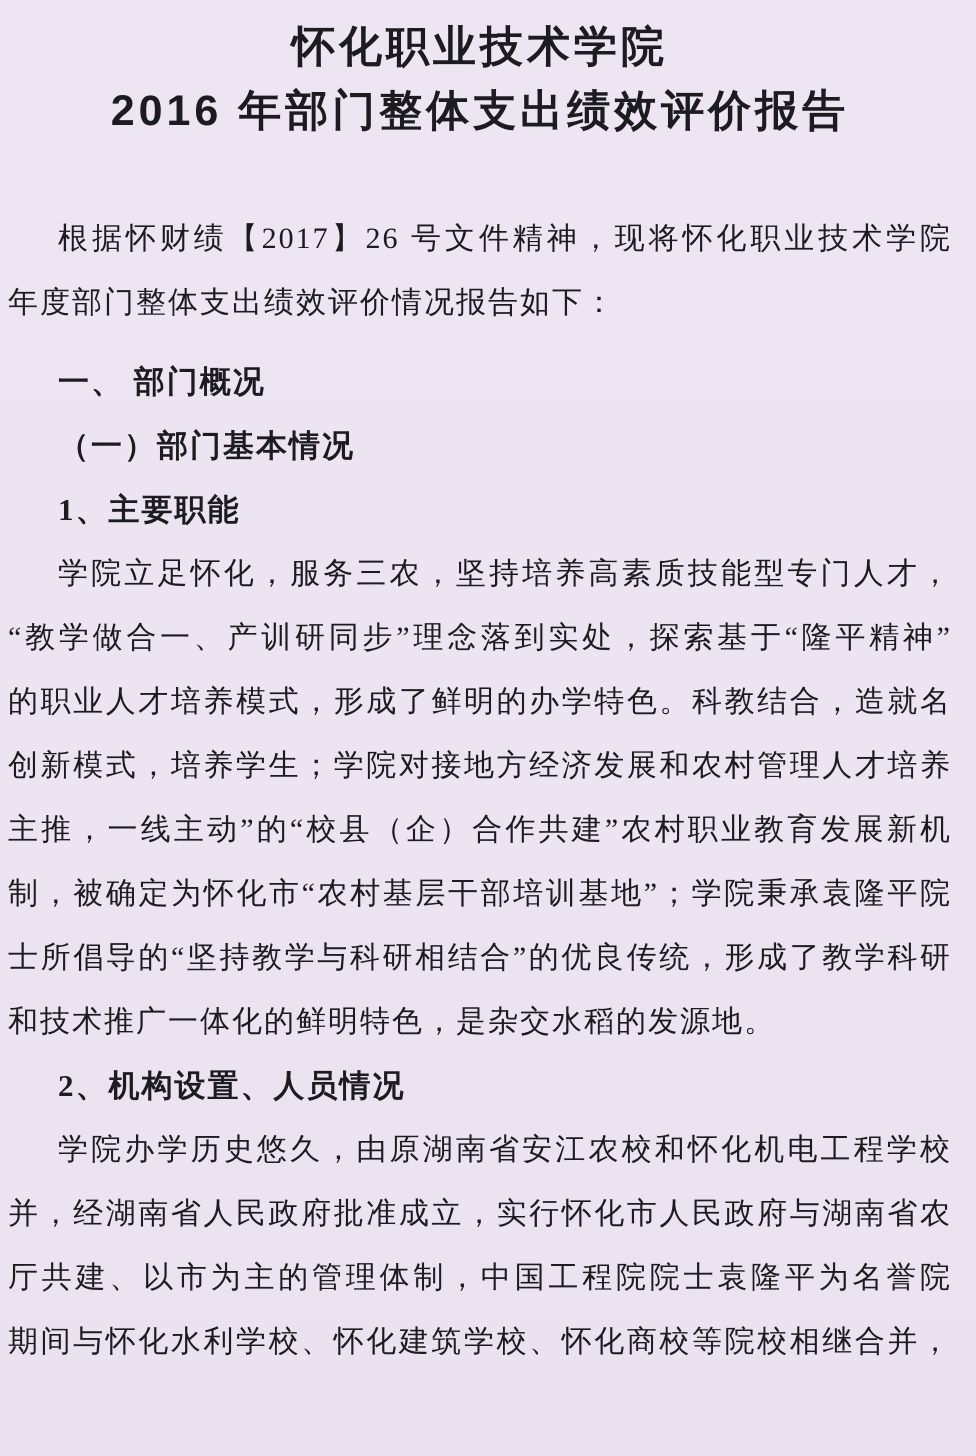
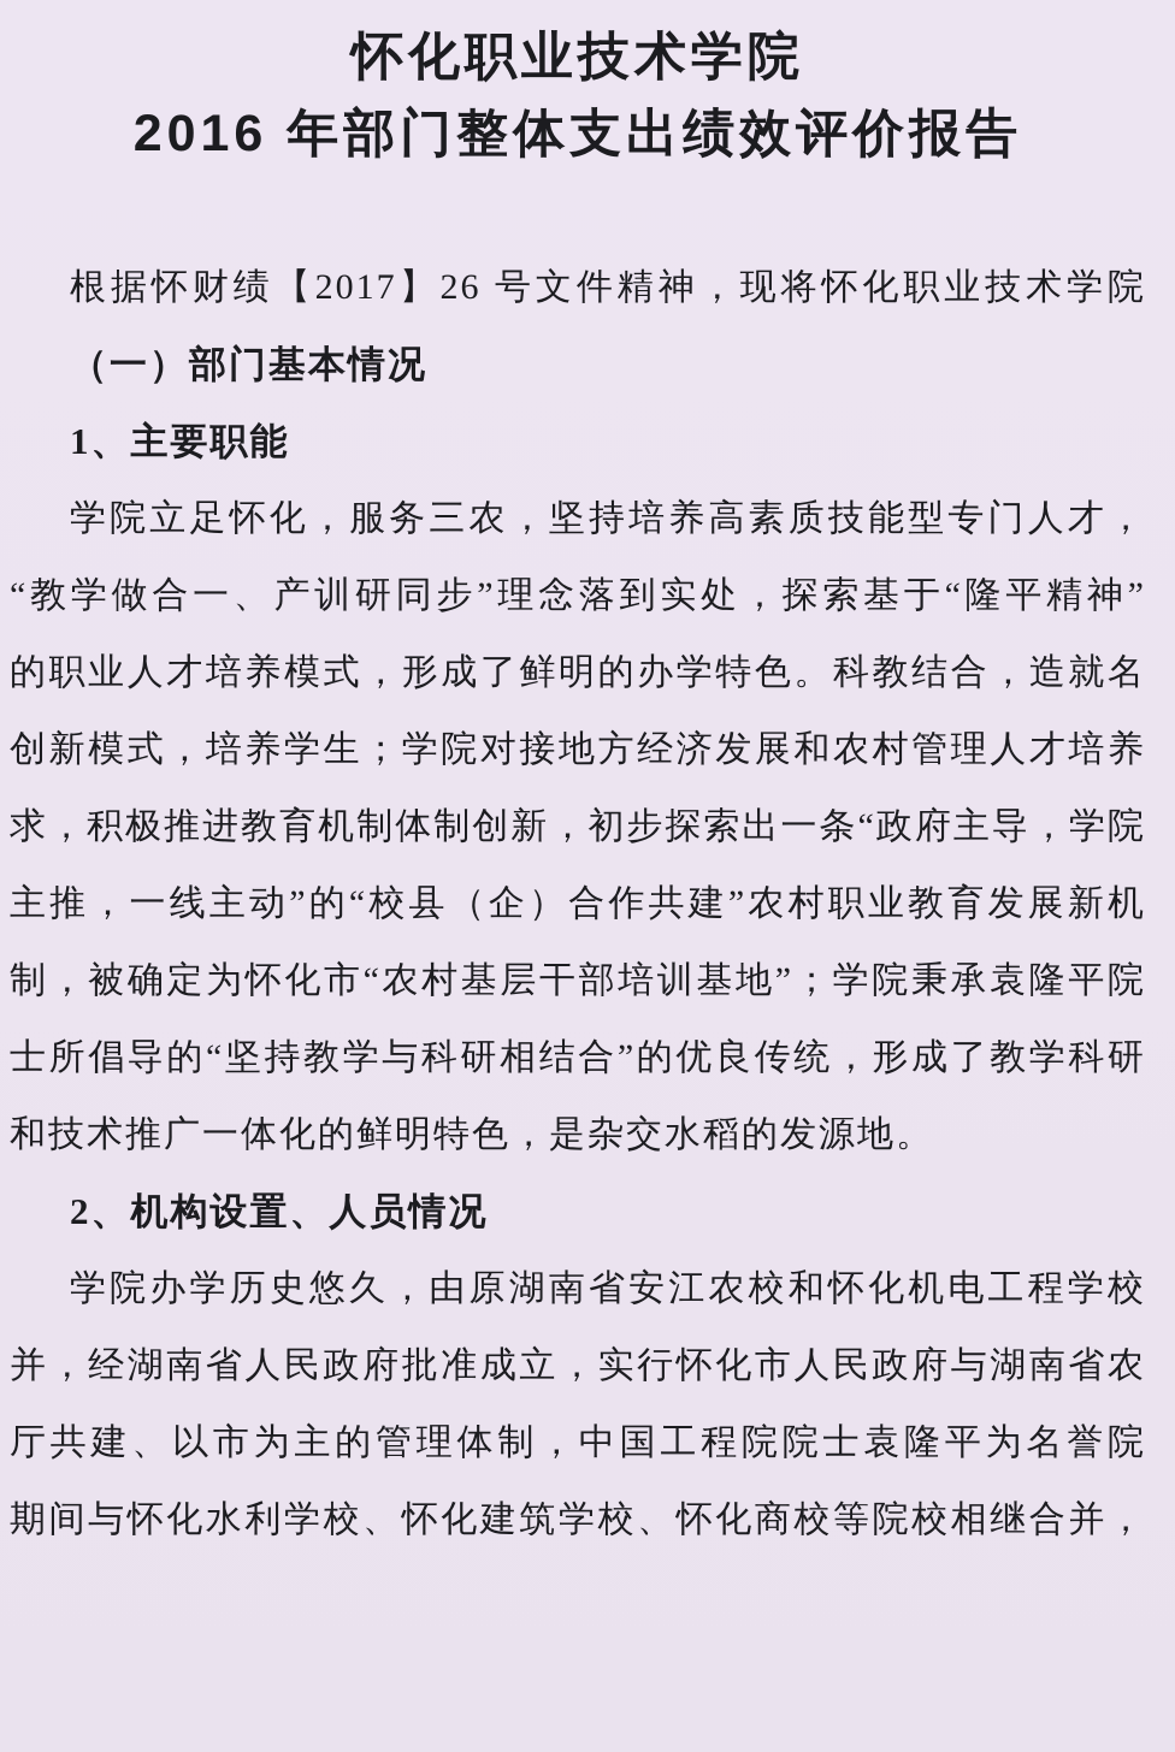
  怀化职业技术学院
  2016 年部门整体支出绩效评价报告
  根据怀财绩【2017】26 号文件精神，现将怀化职业技术学院
- 年度部门整体支出绩效评价情况报告如下：
- 一、 部门概况
  （一）部门基本情况
  1、主要职能
  学院立足怀化，服务三农，坚持培养高素质技能型专门人才，
  “教学做合一、产训研同步”理念落到实处，探索基于“隆平精神”
  的职业人才培养模式，形成了鲜明的办学特色。科教结合，造就名
  创新模式，培养学生；学院对接地方经济发展和农村管理人才培养
+ 求，积极推进教育机制体制创新，初步探索出一条“政府主导，学院
  主推，一线主动”的“校县（企）合作共建”农村职业教育发展新机
  制，被确定为怀化市“农村基层干部培训基地”；学院秉承袁隆平院
  士所倡导的“坚持教学与科研相结合”的优良传统，形成了教学科研
  和技术推广一体化的鲜明特色，是杂交水稻的发源地。
  2、机构设置、人员情况
  学院办学历史悠久，由原湖南省安江农校和怀化机电工程学校
  并，经湖南省人民政府批准成立，实行怀化市人民政府与湖南省农
  厅共建、以市为主的管理体制，中国工程院院士袁隆平为名誉院
  期间与怀化水利学校、怀化建筑学校、怀化商校等院校相继合并，
